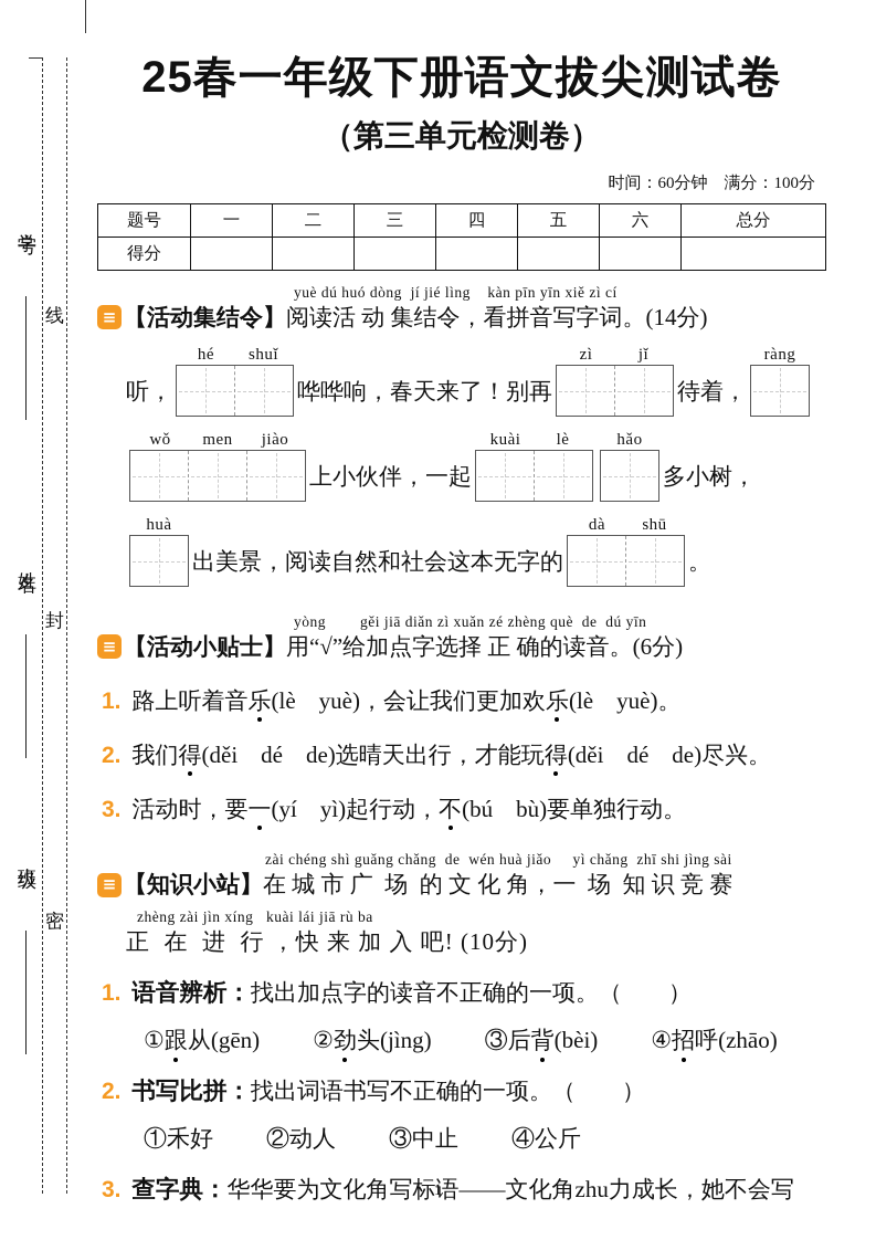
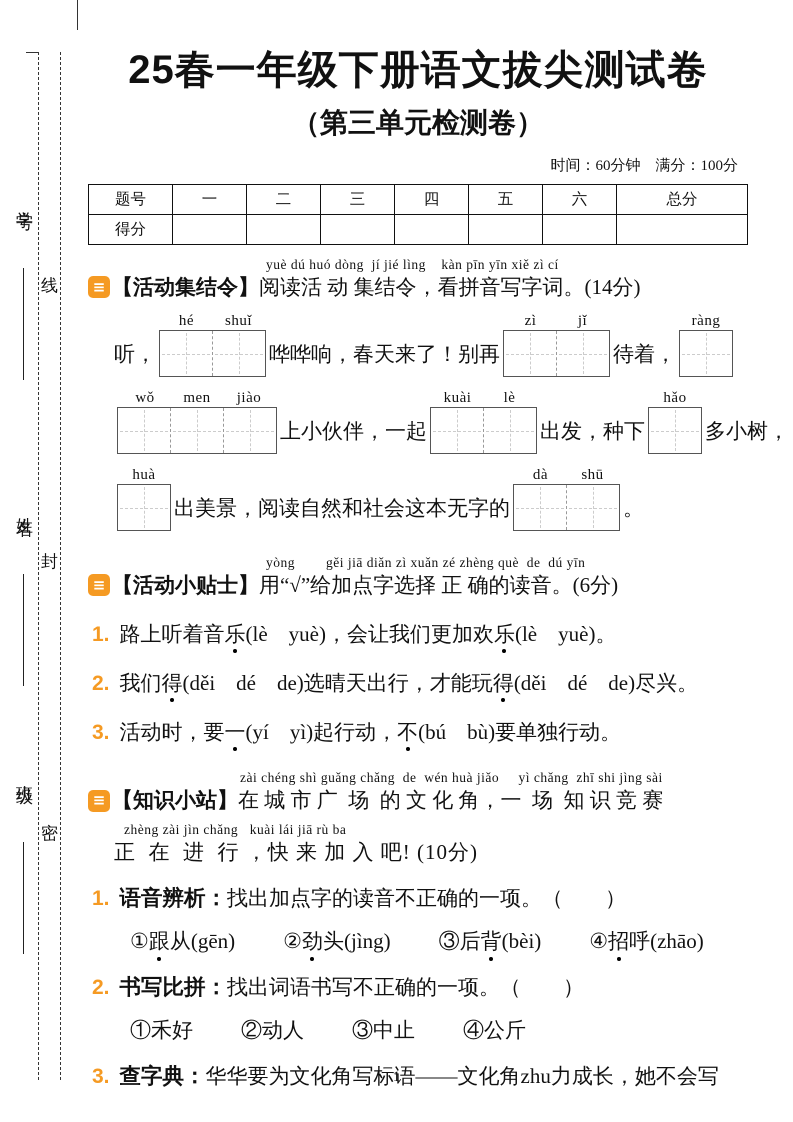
  线
  封
  密
  25春一年级下册语文拔尖测试卷
  （第三单元检测卷）
  时间：60分钟 满分：100分
  题号	一	二	三	四	五	六	总分
  得分
  yuè dú huó dòng jí jié lìng kàn pīn yīn xiě zì cí
  ≡
  【活动集结令】
  阅读活 动 集结令，看拼音写字词。(14分)
  听，
  hé
  shuǐ
  哗哗响，春天来了！别再
  zì
  jǐ
  待着，
  ràng
  wǒ
  men
  jiào
  上小伙伴，一起
  kuài
  lè
+ 出发，种下
  hǎo
  多小树，
  huà
  出美景，阅读自然和社会这本无字的
  dà
  shū
  。
  yòng gěi jiā diǎn zì xuǎn zé zhèng què de dú yīn
  ≡
  【活动小贴士】
  用“√”给加点字选择 正 确的读音。(6分)
  1.
  路上听着音乐(lè yuè)，会让我们更加欢乐(lè yuè)。
  2.
  我们得(děi dé de)选晴天出行，才能玩得(děi dé de)尽兴。
  3.
  活动时，要一(yí yì)起行动，不(bú bù)要单独行动。
  zài chéng shì guǎng chǎng de wén huà jiǎo yì chǎng zhī shi jìng sài
  ≡
  【知识小站】
  在 城 市 广 场 的 文 化 角，一 场 知 识 竞 赛
- zhèng zài jìn xíng kuài lái jiā rù ba
+ zhèng zài jìn chǎng kuài lái jiā rù ba
  正 在 进 行 ，快 来 加 入 吧! (10分)
  1.
  语音辨析：找出加点字的读音不正确的一项。（ ）
  ①跟从(gēn)
  ②劲头(jìng)
  ③后背(bèi)
  ④招呼(zhāo)
  2.
  书写比拼：找出词语书写不正确的一项。（ ）
  ①禾好
  ②动人
  ③中止
  ④公斤
  3.
  查字典：华华要为文化角写标语——文化角zhu力成长，她不会写
  1
